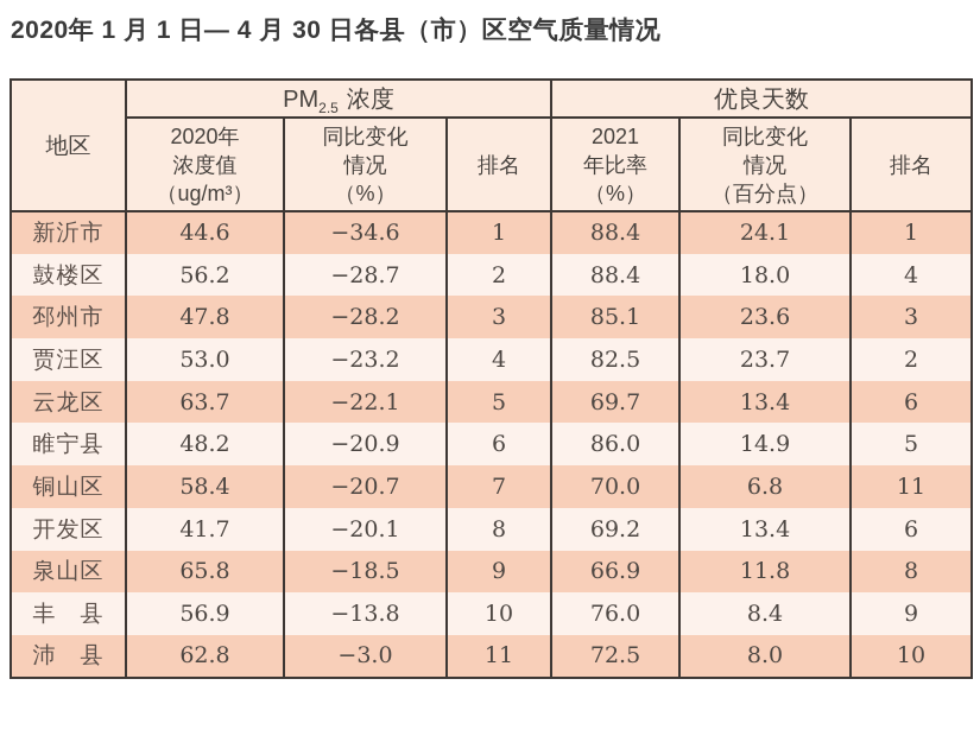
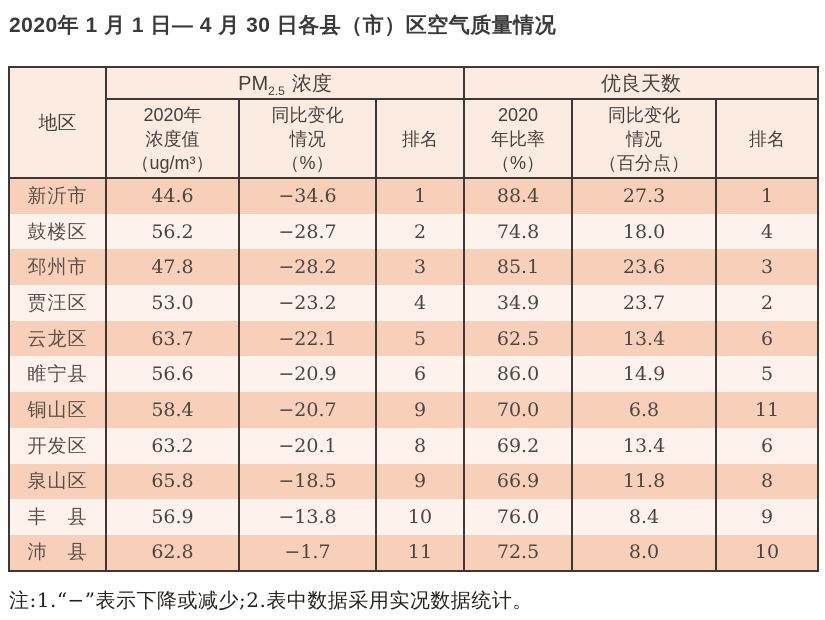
  2020年 1 月 1 日— 4 月 30 日各县（市）区空气质量情况
  地区	PM2.5浓度	优良天数
- 2020年 浓度值 （ug/m³）	同比变化 情况 （%）	排名	2021 年比率 （%）	同比变化 情况 （百分点）	排名
+ 2020年 浓度值 （ug/m³）	同比变化 情况 （%）	排名	2020 年比率 （%）	同比变化 情况 （百分点）	排名
- 新沂市	44.6	−34.6	1	88.4	24.1	1
+ 新沂市	44.6	−34.6	1	88.4	27.3	1
- 鼓楼区	56.2	−28.7	2	88.4	18.0	4
+ 鼓楼区	56.2	−28.7	2	74.8	18.0	4
  邳州市	47.8	−28.2	3	85.1	23.6	3
- 贾汪区	53.0	−23.2	4	82.5	23.7	2
+ 贾汪区	53.0	−23.2	4	34.9	23.7	2
- 云龙区	63.7	−22.1	5	69.7	13.4	6
+ 云龙区	63.7	−22.1	5	62.5	13.4	6
- 睢宁县	48.2	−20.9	6	86.0	14.9	5
+ 睢宁县	56.6	−20.9	6	86.0	14.9	5
- 铜山区	58.4	−20.7	7	70.0	6.8	11
+ 铜山区	58.4	−20.7	9	70.0	6.8	11
- 开发区	41.7	−20.1	8	69.2	13.4	6
+ 开发区	63.2	−20.1	8	69.2	13.4	6
  泉山区	65.8	−18.5	9	66.9	11.8	8
  丰 县	56.9	−13.8	10	76.0	8.4	9
- 沛 县	62.8	−3.0	11	72.5	8.0	10
+ 沛 县	62.8	−1.7	11	72.5	8.0	10
+ 注:1.“−”表示下降或减少;2.表中数据采用实况数据统计。
